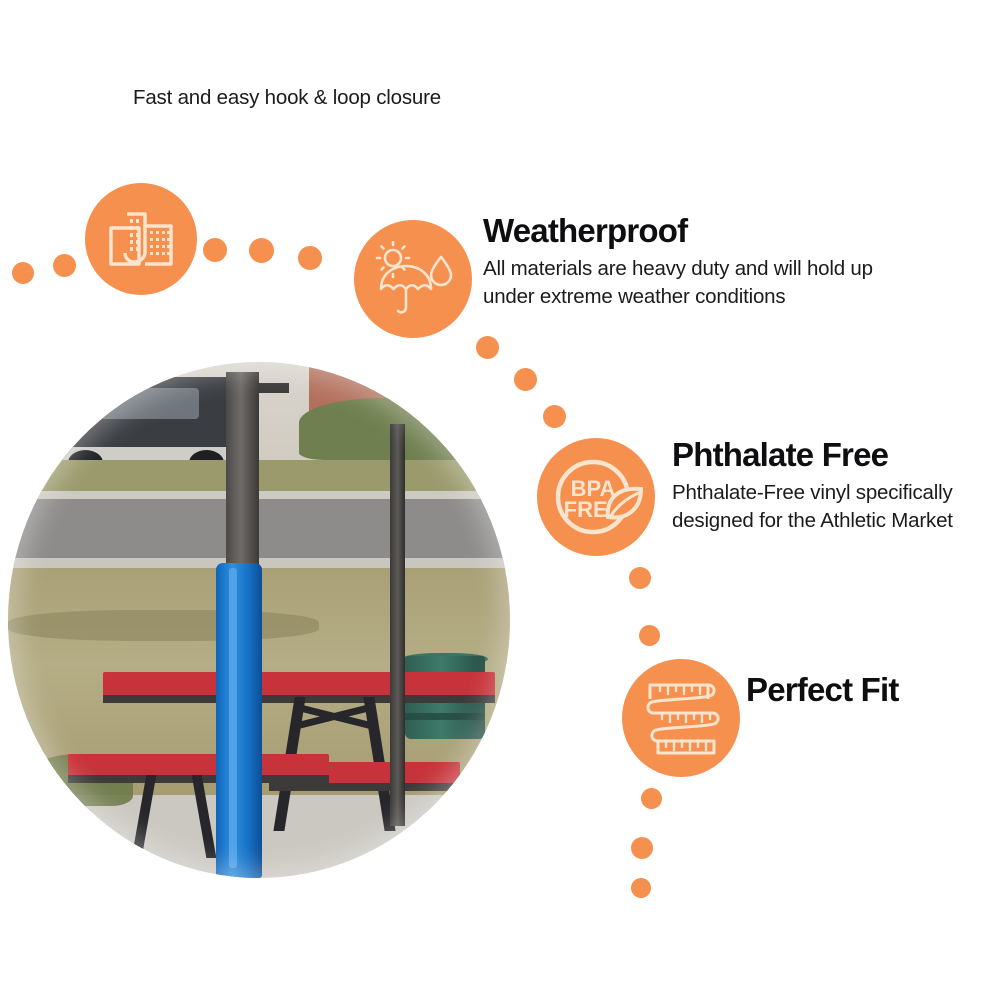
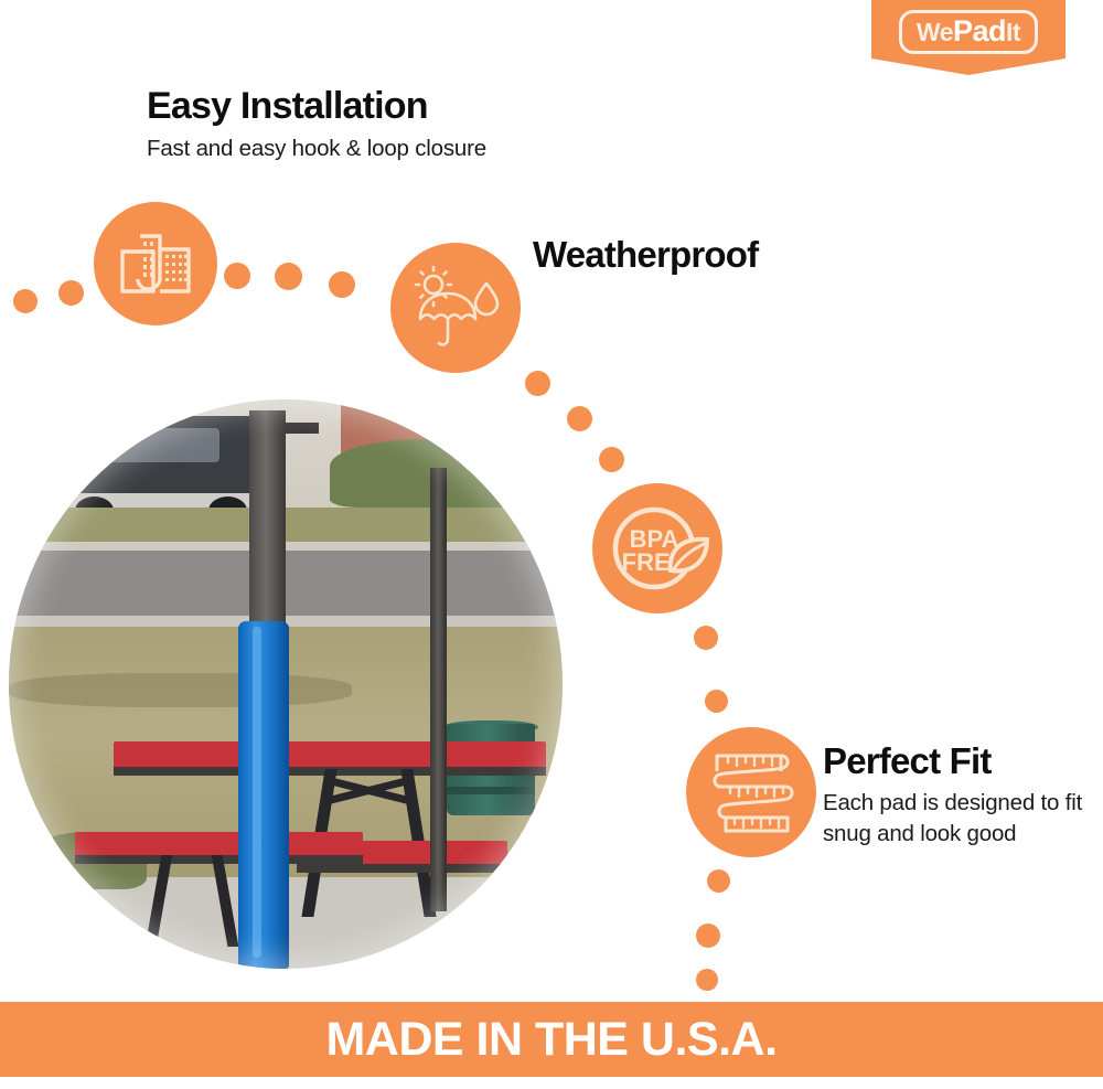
+ We
+ Pad
+ It
+ Easy Installation
  Fast and easy hook & loop closure
  Weatherproof
- All materials are heavy duty and will hold up under extreme weather conditions
- Phthalate Free
- Phthalate-Free vinyl specifically designed for the Athletic Market
  Perfect Fit
+ Each pad is designed to fit snug and look good
  BPA
  FRE
+ MADE IN THE U.S.A.
